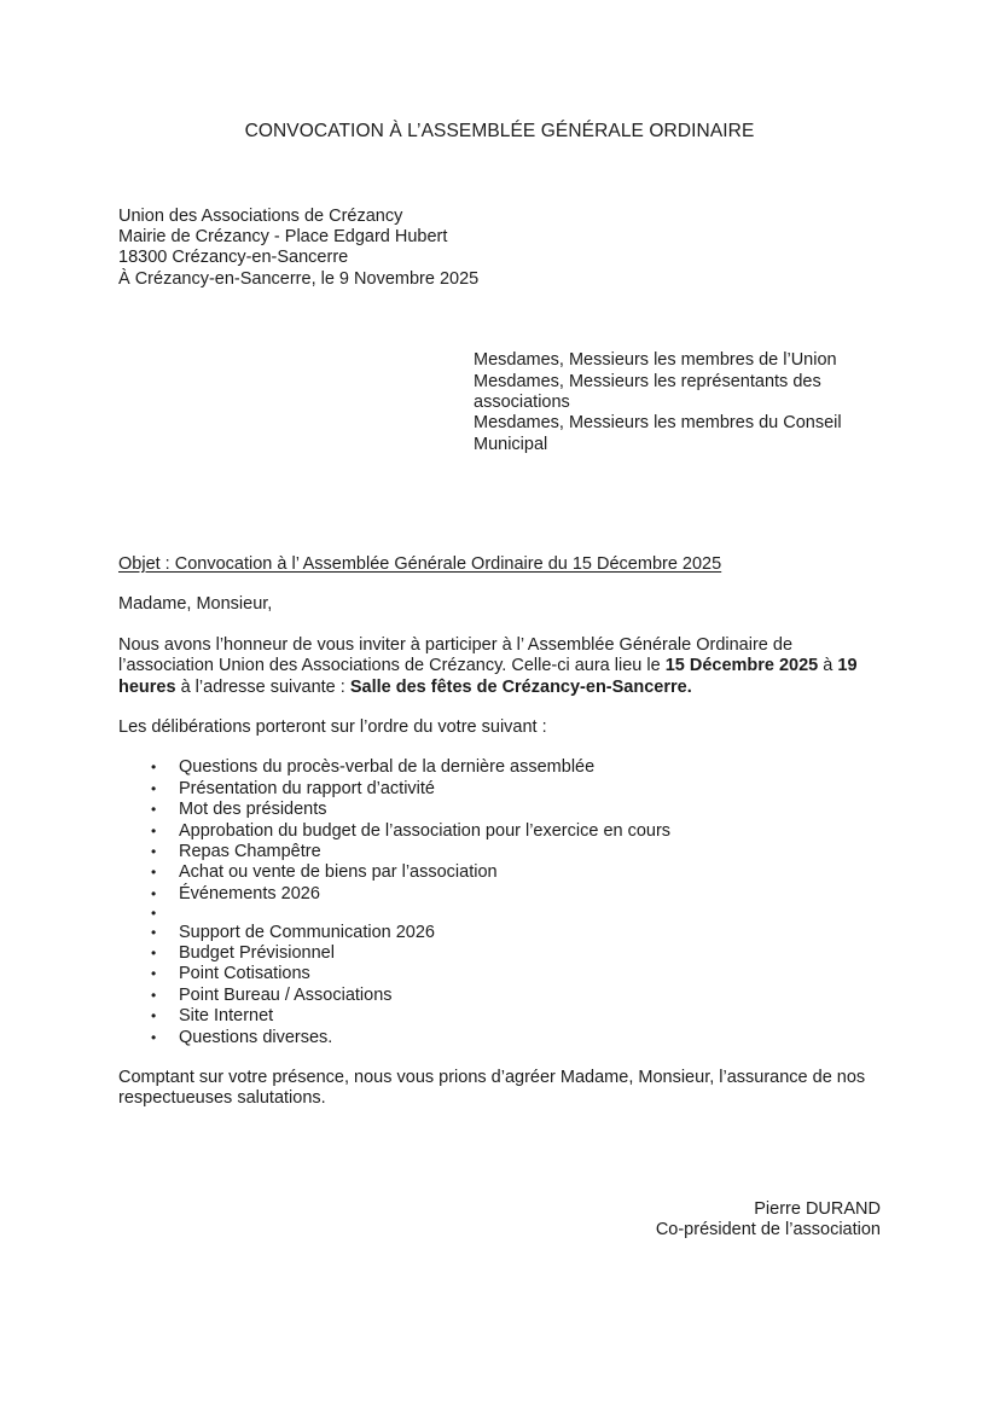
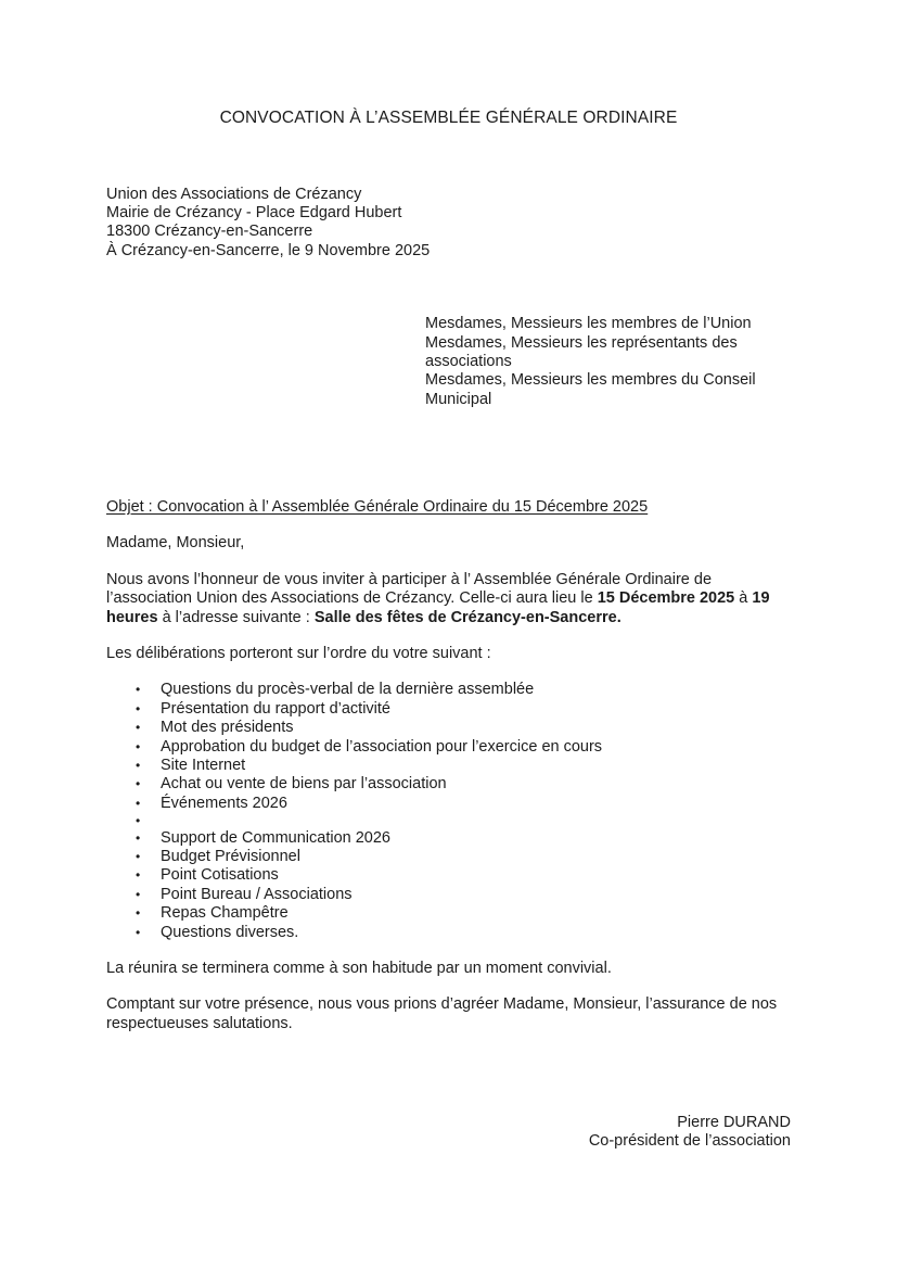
  CONVOCATION À L’ASSEMBLÉE GÉNÉRALE ORDINAIRE
  Union des Associations de Crézancy
  Mairie de Crézancy - Place Edgard Hubert
  18300 Crézancy-en-Sancerre
  À Crézancy-en-Sancerre, le 9 Novembre 2025
  Mesdames, Messieurs les membres de l’Union
  Mesdames, Messieurs les représentants des associations
  Mesdames, Messieurs les membres du Conseil Municipal
  Objet : Convocation à l’ Assemblée Générale Ordinaire du 15 Décembre 2025
  Madame, Monsieur,
  Nous avons l’honneur de vous inviter à participer à l’ Assemblée Générale Ordinaire de l’association Union des Associations de Crézancy. Celle-ci aura lieu le 15 Décembre 2025 à 19 heures à l’adresse suivante : Salle des fêtes de Crézancy-en-Sancerre.
  Les délibérations porteront sur l’ordre du votre suivant :
  •
  Questions du procès-verbal de la dernière assemblée
  •
  Présentation du rapport d’activité
  •
  Mot des présidents
  •
  Approbation du budget de l’association pour l’exercice en cours
  •
- Repas Champêtre
+ Site Internet
  •
  Achat ou vente de biens par l’association
  •
  Événements 2026
  •
  •
  Support de Communication 2026
  •
  Budget Prévisionnel
  •
  Point Cotisations
  •
  Point Bureau / Associations
  •
- Site Internet
+ Repas Champêtre
  •
  Questions diverses.
+ La réunira se terminera comme à son habitude par un moment convivial.
  Comptant sur votre présence, nous vous prions d’agréer Madame, Monsieur, l’assurance de nos respectueuses salutations.
  Pierre DURAND
  Co-président de l’association
